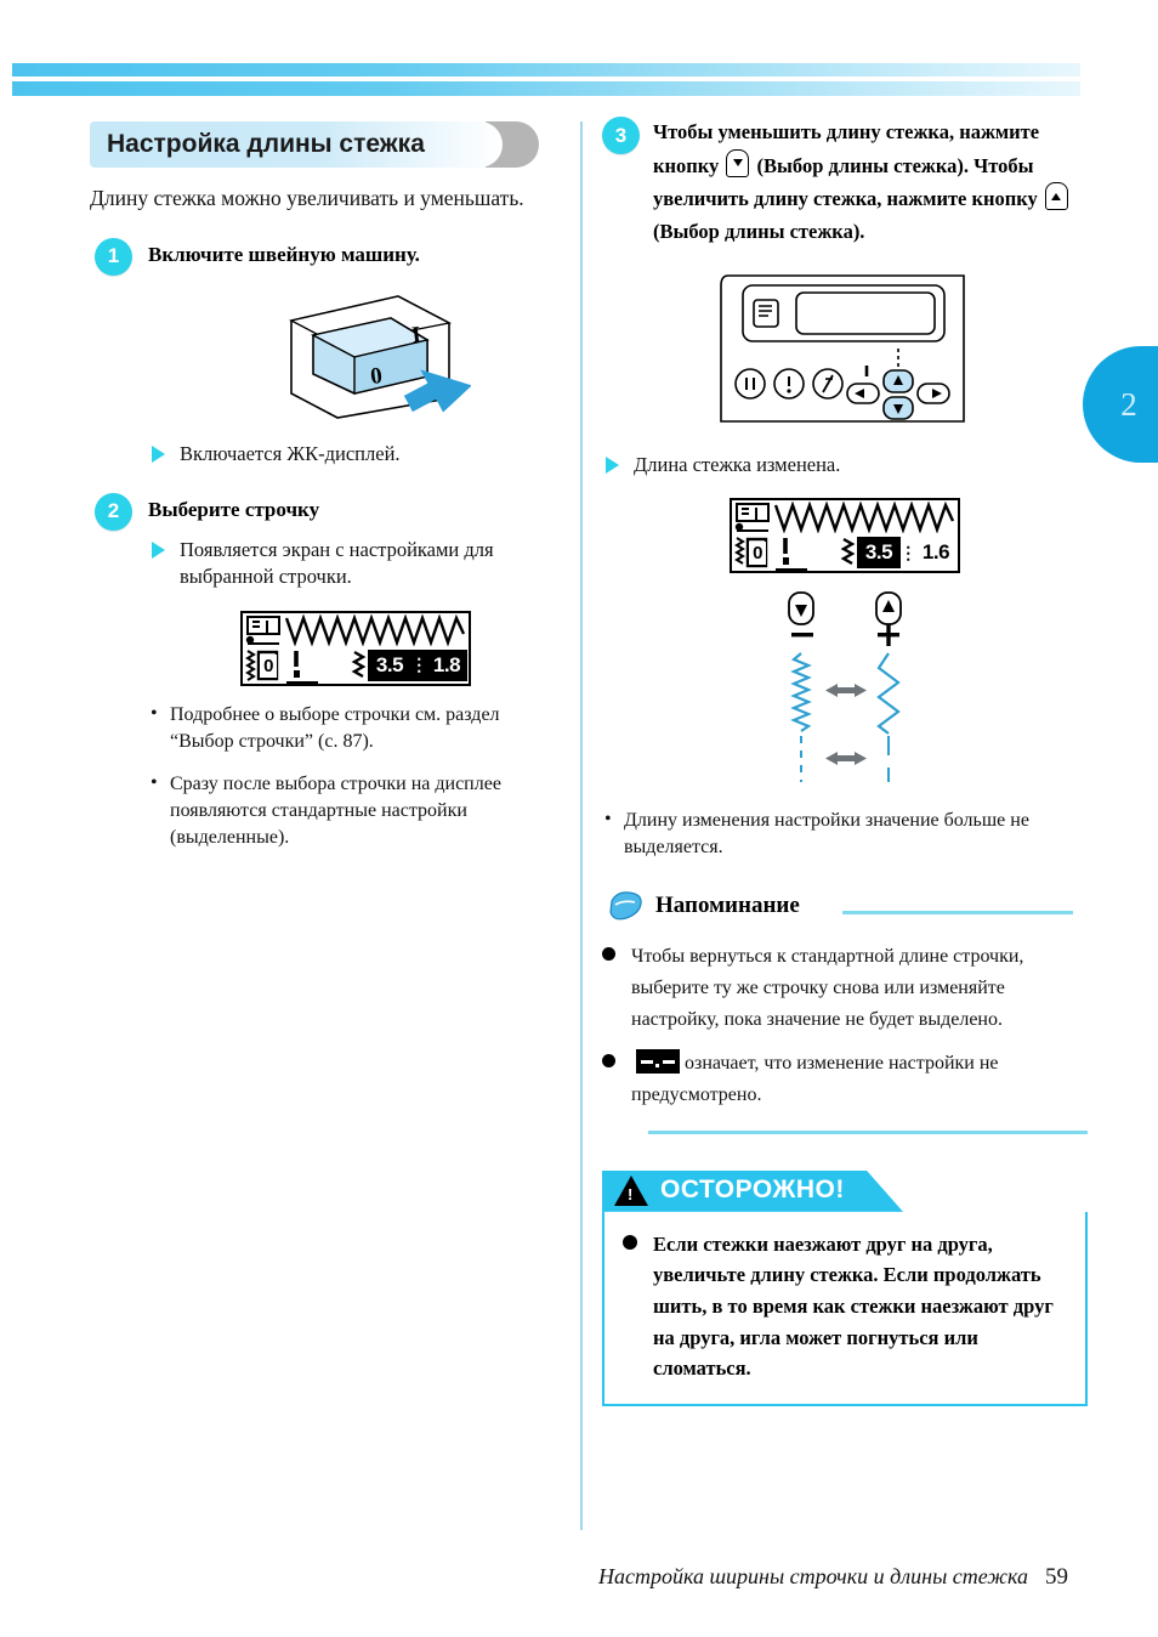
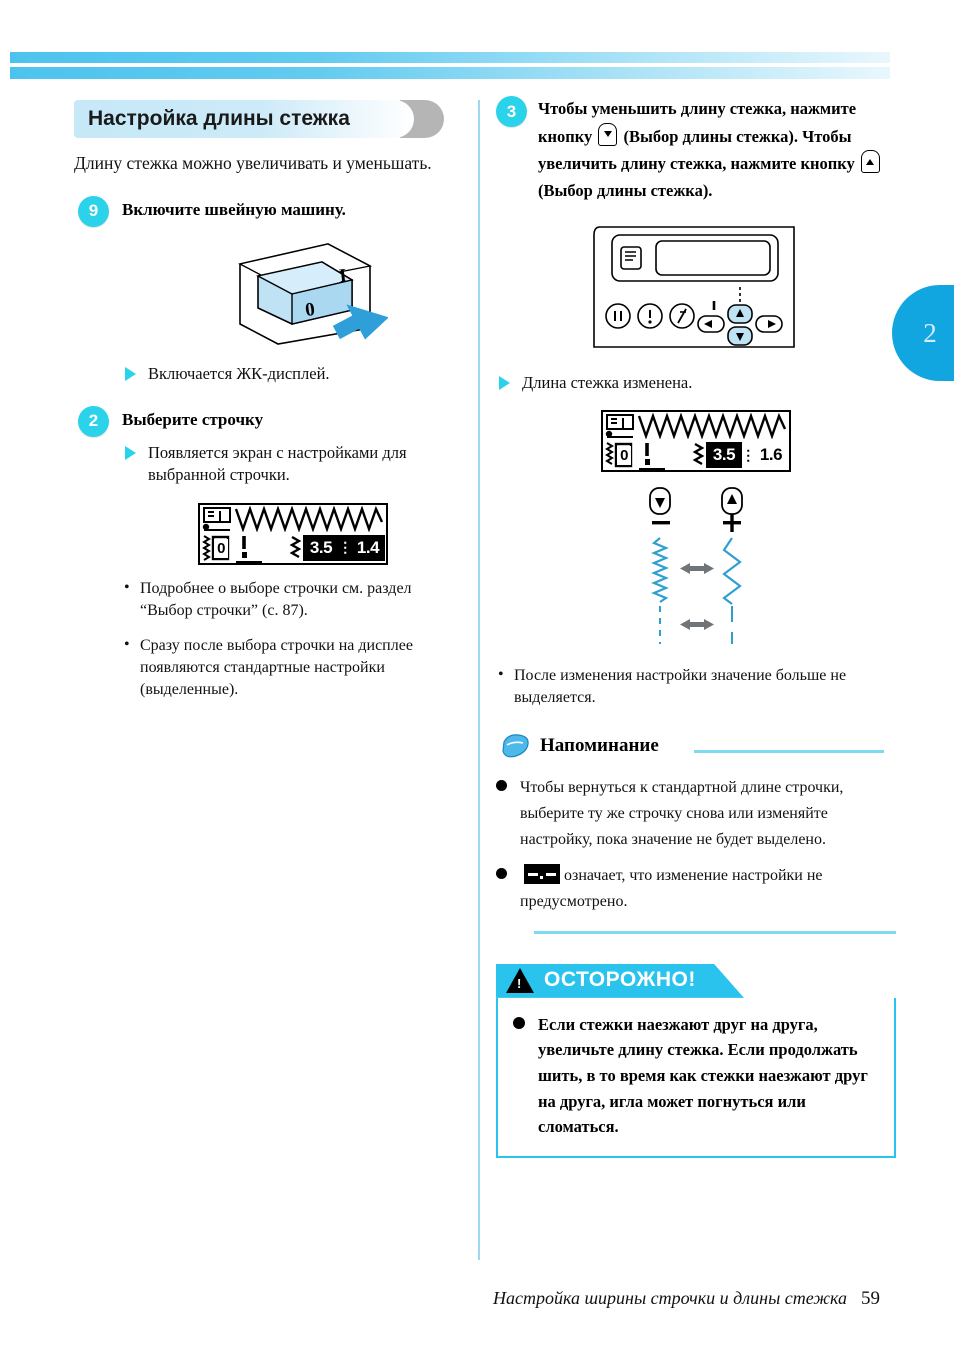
  Настройка длины стежка
  Длину стежка можно увеличивать и уменьшать.
- 1
+ 9
  Включите швейную машину.
  Включается ЖК-дисплей.
  2
  Выберите строчку
  Появляется экран с настройками для выбранной строчки.
  3.5
  ⋮
- 1.8
+ 1.4
  0
  Подробнее о выборе строчки см. раздел “Выбор строчки” (с. 87).
  Сразу после выбора строчки на дисплее появляются стандартные настройки (выделенные).
  3
  Чтобы уменьшить длину стежка, нажмите кнопку (Выбор длины стежка). Чтобы увеличить длину стежка, нажмите кнопку (Выбор длины стежка).
  Длина стежка изменена.
  3.5
  ⋮
  1.6
  0
- Длину изменения настройки значение больше не выделяется.
+ После изменения настройки значение больше не выделяется.
  Напоминание
  Чтобы вернуться к стандартной длине строчки, выберите ту же строчку снова или изменяйте настройку, пока значение не будет выделено.
  означает, что изменение настройки не предусмотрено.
  !
  ОСТОРОЖНО!
  Если стежки наезжают друг на друга, увеличьте длину стежка. Если продолжать шить, в то время как стежки наезжают друг на друга, игла может погнуться или сломаться.
  2
  Настройка ширины строчки и длины стежка 59
